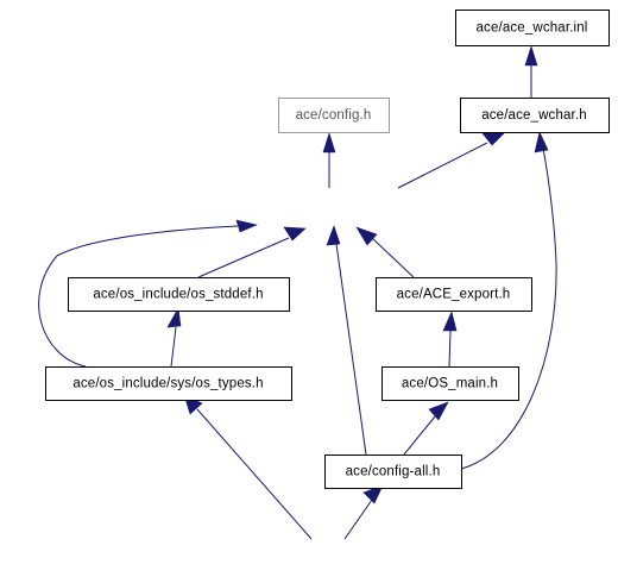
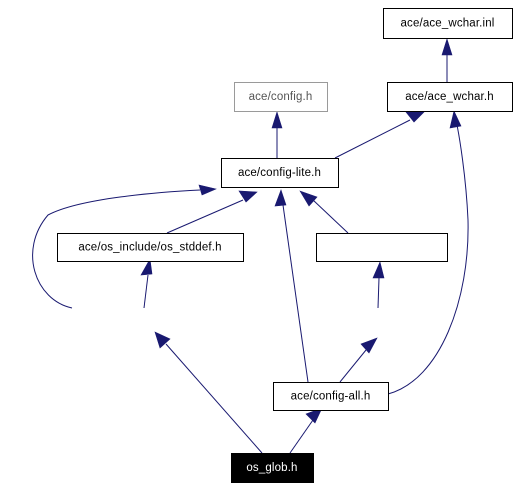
  ace/ace_wchar.inl
  ace/config.h
  ace/ace_wchar.h
+ ace/config-lite.h
  ace/os_include/os_stddef.h
- ace/ACE_export.h
- ace/os_include/sys/os_types.h
- ace/OS_main.h
  ace/config-all.h
+ os_glob.h
